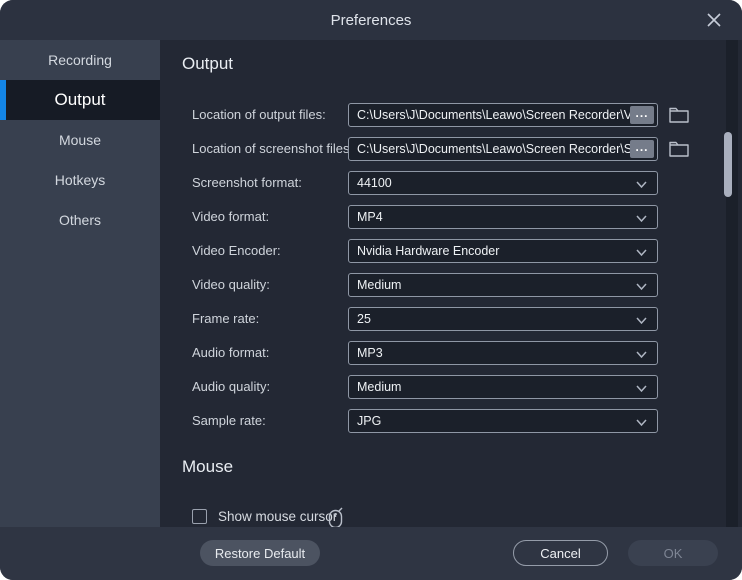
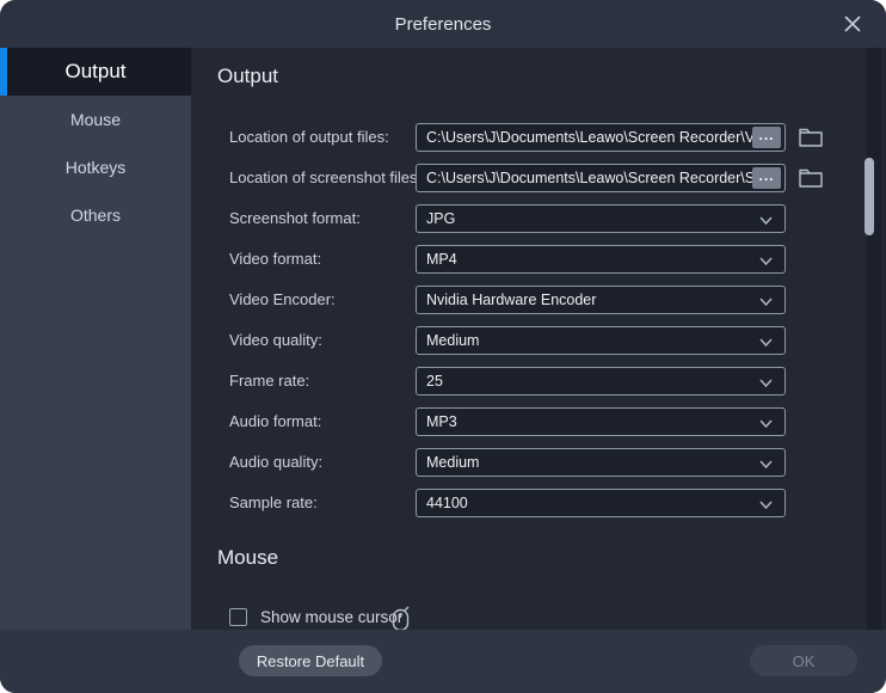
  Preferences
- Recording
  Output
  Mouse
  Hotkeys
  Others
  Output
  Location of output files:
  C:\Users\J\Documents\Leawo\Screen Recorder\V
  ...
  Location of screenshot files
  C:\Users\J\Documents\Leawo\Screen Recorder\S
  ...
  Screenshot format:
- 44100
+ JPG
  Video format:
  MP4
  Video Encoder:
  Nvidia Hardware Encoder
  Video quality:
  Medium
  Frame rate:
  25
  Audio format:
  MP3
  Audio quality:
  Medium
  Sample rate:
- JPG
+ 44100
  Mouse
  Show mouse curs
  Restore Default
- Cancel
  OK
